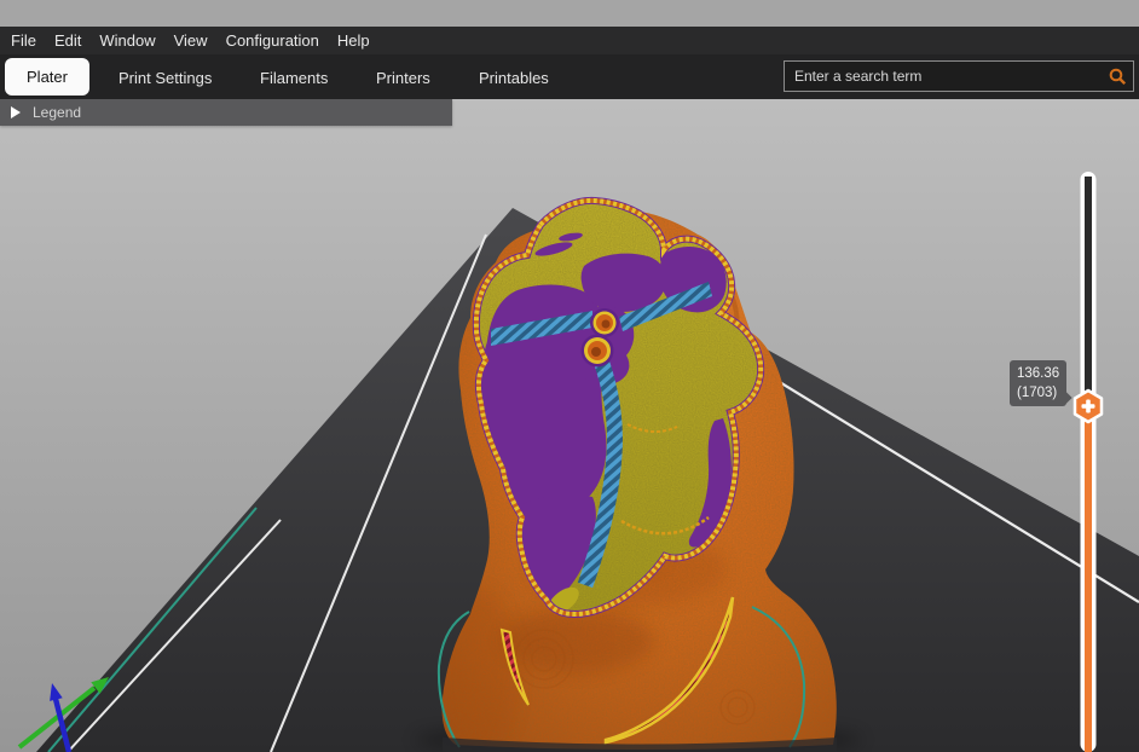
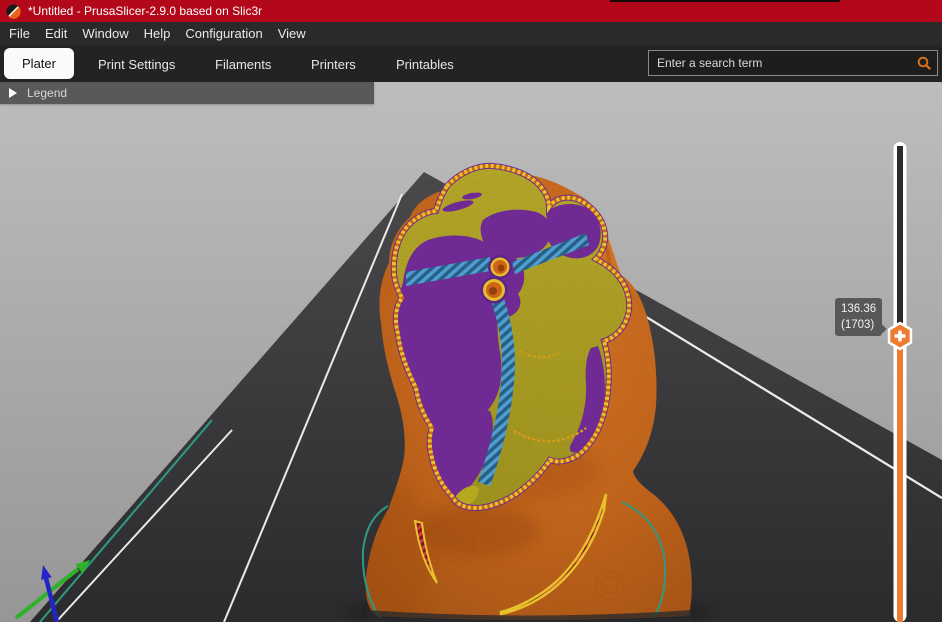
+ *Untitled - PrusaSlicer-2.9.0 based on Slic3r
  File
  Edit
  Window
- View
+ Help
  Configuration
- Help
+ View
  Plater
  Print Settings
  Filaments
  Printers
  Printables
  Enter a search term
  Legend
  136.36
  (1703)
